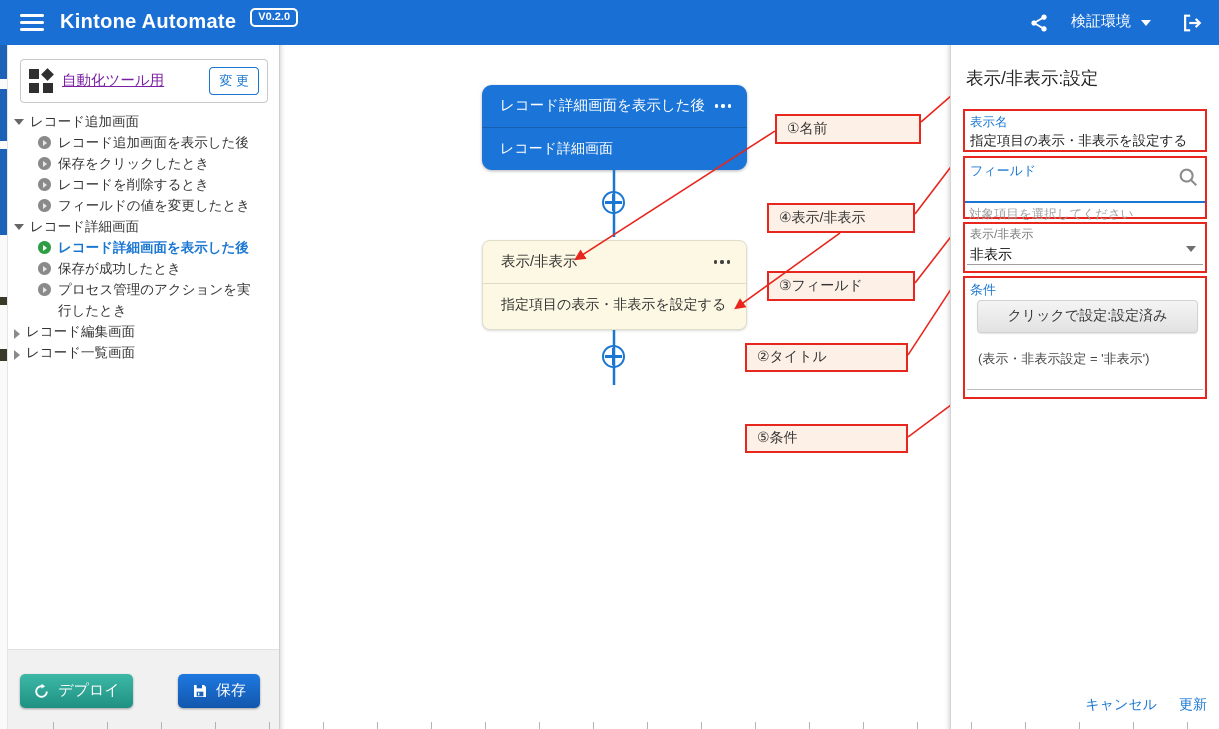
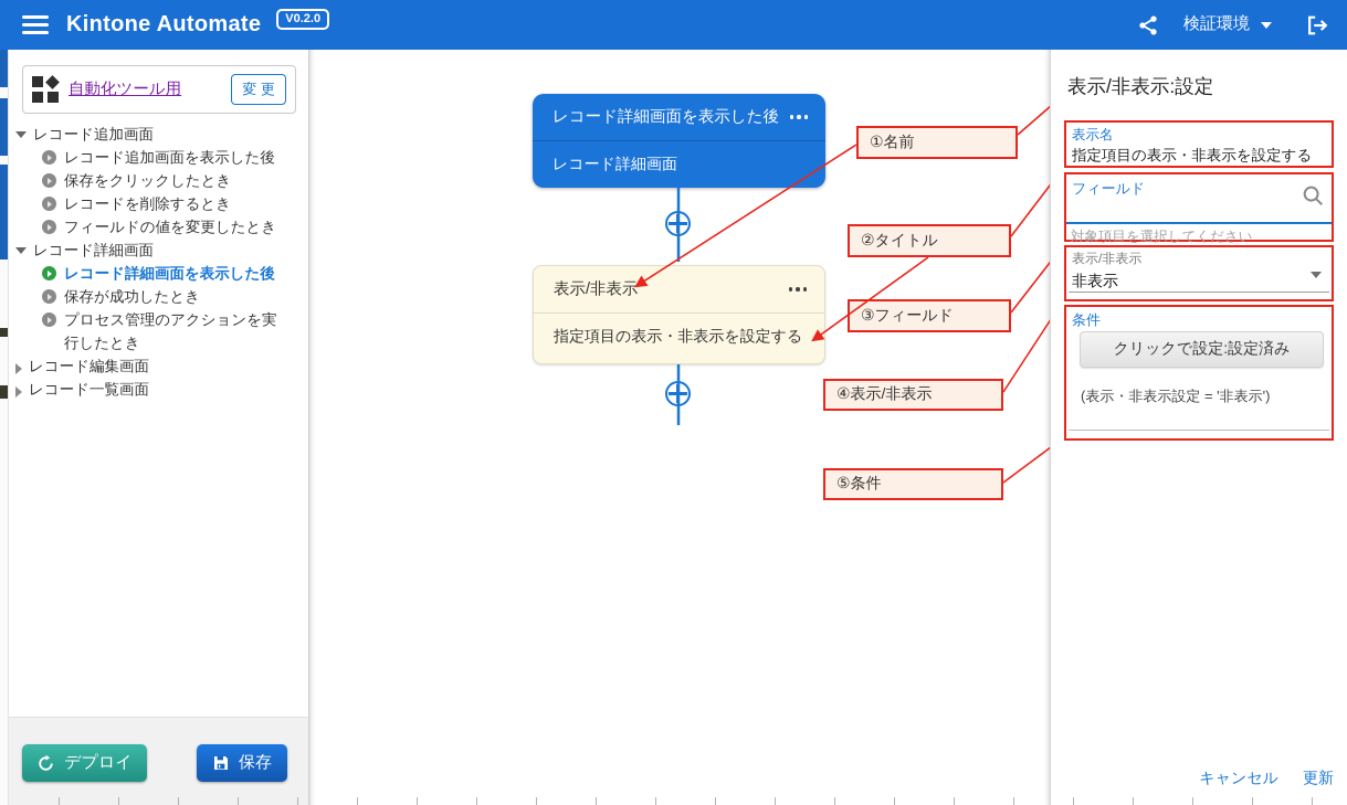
  Kintone Automate
  V0.2.0
  検証環境
  自動化ツール用
  変 更
  レコード追加画面
  レコード追加画面を表示した後
  保存をクリックしたとき
  レコードを削除するとき
  フィールドの値を変更したとき
  レコード詳細画面
  レコード詳細画面を表示した後
  保存が成功したとき
  プロセス管理のアクションを実行したとき
  レコード編集画面
  レコード一覧画面
  デプロイ
  保存
  レコード詳細画面を表示した後
  レコード詳細画面
  表示/非表示
  指定項目の表示・非表示を設定する
  ①名前
- ④表示/非表示
+ ②タイトル
  ③フィールド
- ②タイトル
+ ④表示/非表示
  ⑤条件
  表示/非表示:設定
  表示名
  指定項目の表示・非表示を設定する
  フィールド
  対象項目を選択してください
  表示/非表示
  非表示
  条件
  クリックで設定:設定済み
  (表示・非表示設定 = '非表示')
  キャンセル
  更新
